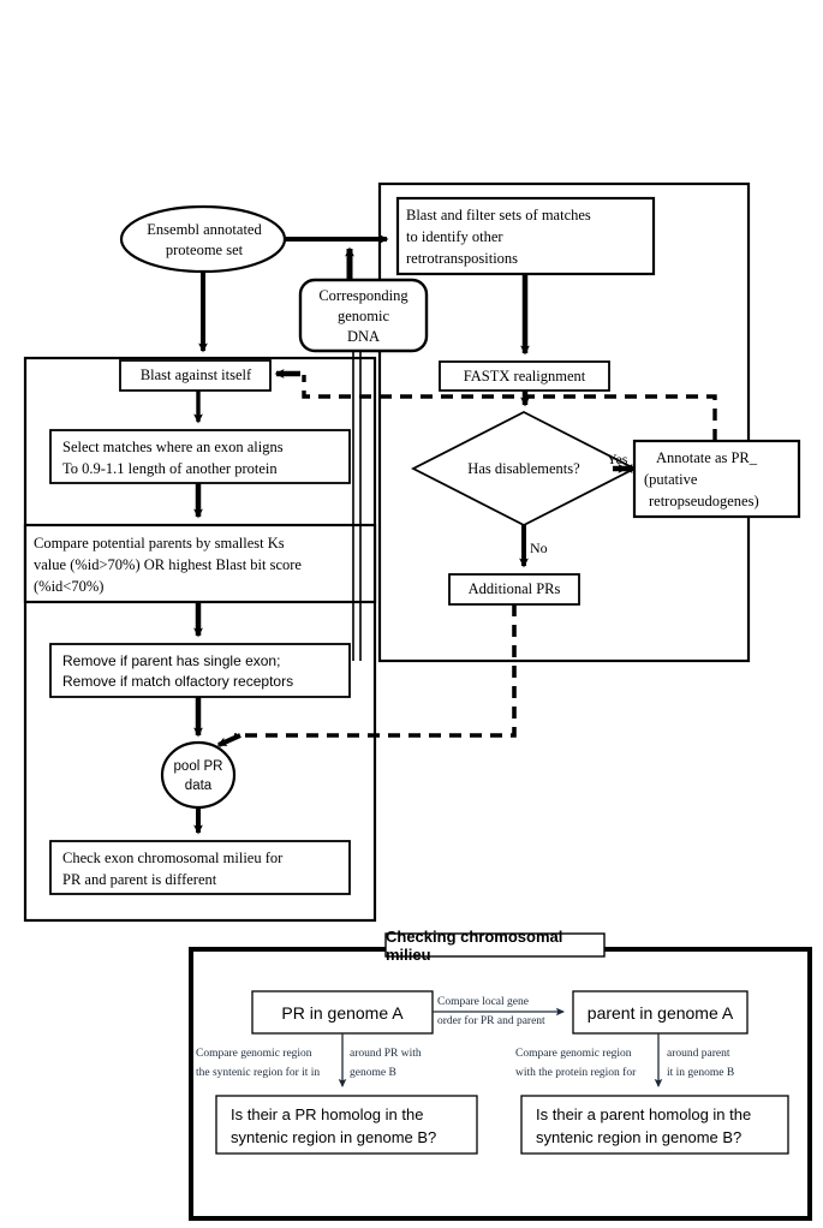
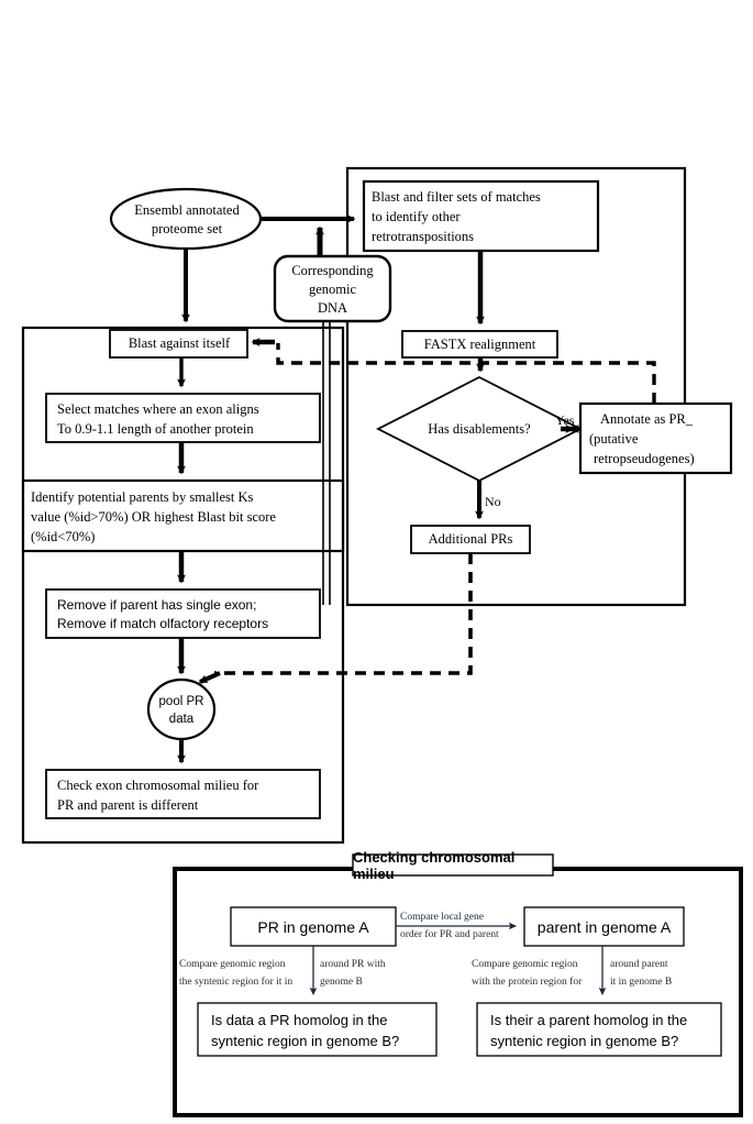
  Ensembl annotated
  proteome set
  Blast and filter sets of matches
  to identify other
  retrotranspositions
  Corresponding
  genomic
  DNA
  Blast against itself
  FASTX realignment
  Select matches where an exon aligns
  To 0.9-1.1 length of another protein
  Has disablements?
  Yes
  No
  Annotate as PR_
  (putative
  retropseudogenes)
- Compare potential parents by smallest Ks
+ Identify potential parents by smallest Ks
  value (%id>70%) OR highest Blast bit score
  (%id<70%)
  Additional PRs
  Remove if parent has single exon;
  Remove if match olfactory receptors
  pool PR
  data
  Check exon chromosomal milieu for
  PR and parent is different
  Checking chromosomal milieu
  PR in genome A
  parent in genome A
  Compare local gene
  order for PR and parent
  Compare genomic region
  the syntenic region for it in
  around PR with
  genome B
  Compare genomic region
  with the protein region for
  around parent
  it in genome B
- Is their a PR homolog in the
+ Is data a PR homolog in the
  syntenic region in genome B?
  Is their a parent homolog in the
  syntenic region in genome B?
